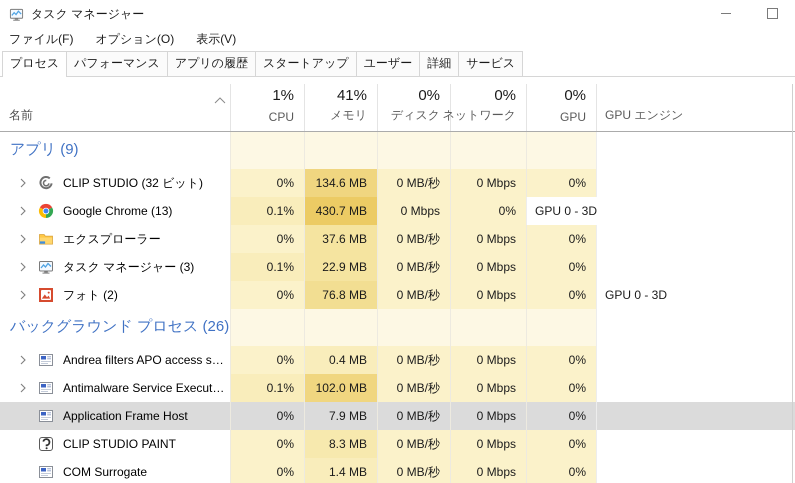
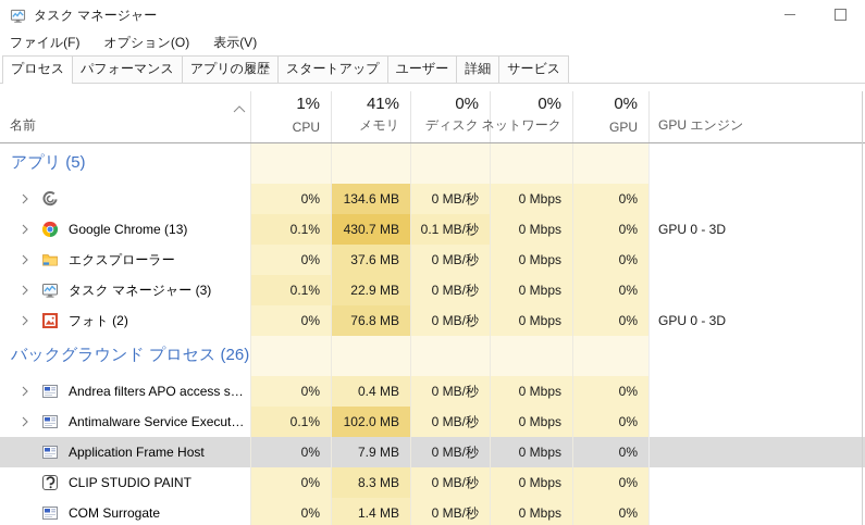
  タスク マネージャー
  ファイル(F)
  オプション(O)
  表示(V)
  プロセス
  パフォーマンス
  アプリの履歴
  スタートアップ
  ユーザー
  詳細
  サービス
  名前
  1%
  CPU
  41%
  メモリ
  0%
  ディスク
  0%
  ネットワーク
  0%
  GPU
  GPU エンジン
- アプリ (9)
+ アプリ (5)
- CLIP STUDIO (32 ビット)
  0%
  134.6 MB
  0 MB/秒
  0 Mbps
  0%
  Google Chrome (13)
  0.1%
  430.7 MB
+ 0.1 MB/秒
  0 Mbps
  0%
  GPU 0 - 3D
  エクスプローラー
  0%
  37.6 MB
  0 MB/秒
  0 Mbps
  0%
  タスク マネージャー (3)
  0.1%
  22.9 MB
  0 MB/秒
  0 Mbps
  0%
  フォト (2)
  0%
  76.8 MB
  0 MB/秒
  0 Mbps
  0%
  GPU 0 - 3D
  バックグラウンド プロセス (26)
  Andrea filters APO access serv
  0%
  0.4 MB
  0 MB/秒
  0 Mbps
  0%
  Antimalware Service Executabl
  0.1%
  102.0 MB
  0 MB/秒
  0 Mbps
  0%
  Application Frame Host
  0%
  7.9 MB
  0 MB/秒
  0 Mbps
  0%
  CLIP STUDIO PAINT
  0%
  8.3 MB
  0 MB/秒
  0 Mbps
  0%
  COM Surrogate
  0%
  1.4 MB
  0 MB/秒
  0 Mbps
  0%
